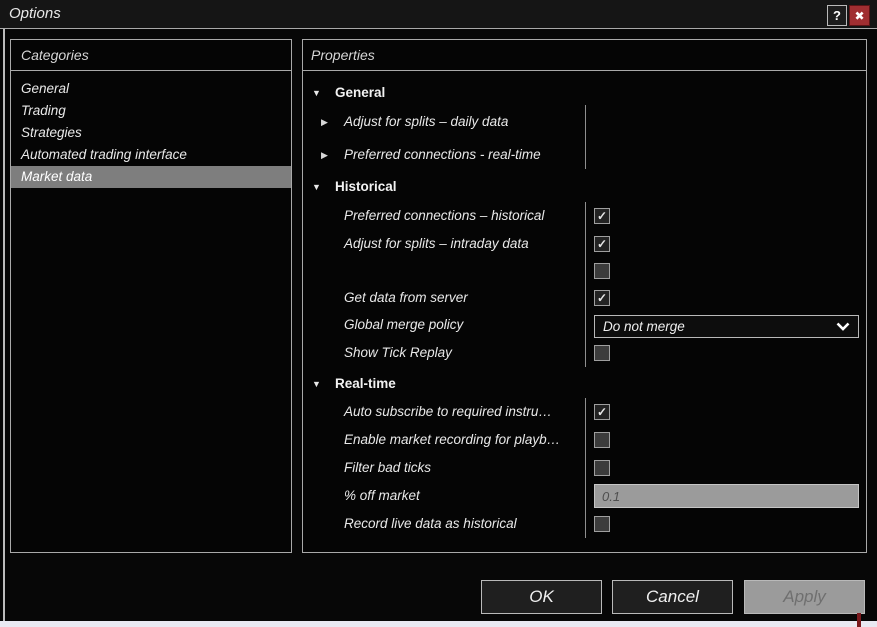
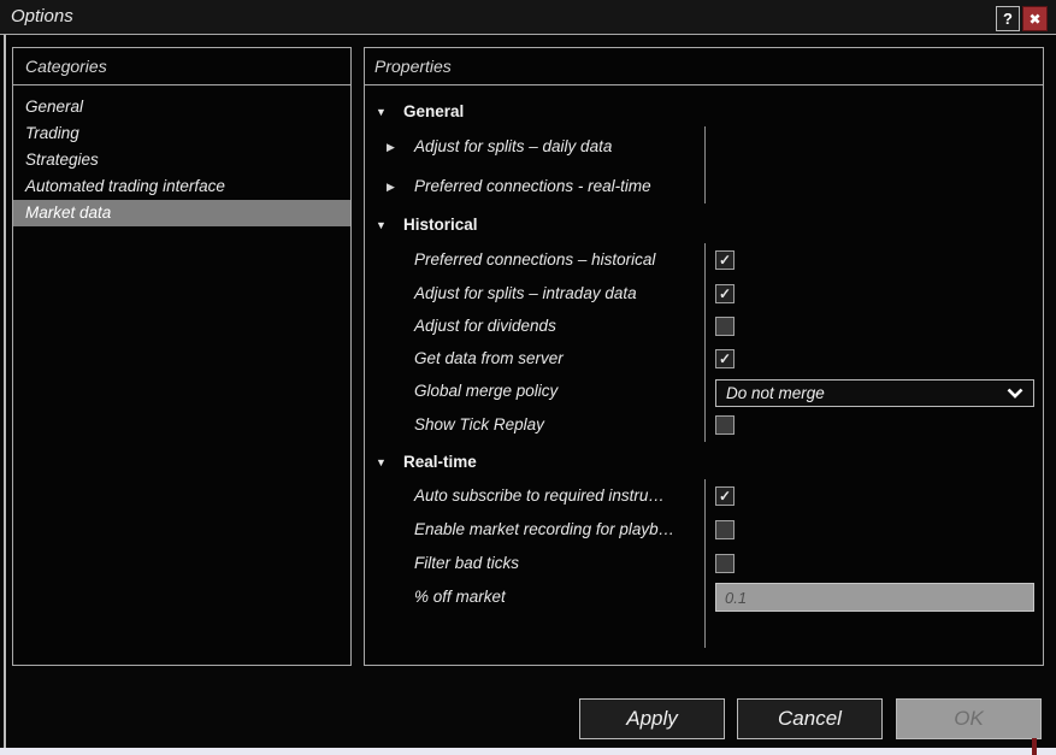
  Options
  ?
  ✖
  Categories
  General
  Trading
  Strategies
  Automated trading interface
  Market data
  Properties
  ▼
  General
  ▶
  Adjust for splits – daily data
  ▶
  Preferred connections - real-time
  ▼
  Historical
  Preferred connections – historical
  ✓
  Adjust for splits – intraday data
  ✓
+ Adjust for dividends
  Get data from server
  ✓
  Global merge policy
  Do not merge
  Show Tick Replay
  ▼
  Real-time
  Auto subscribe to required instru…
  ✓
  Enable market recording for playb…
  Filter bad ticks
  % off market
  0.1
- Record live data as historical
- OK
+ Apply
  Cancel
- Apply
+ OK
